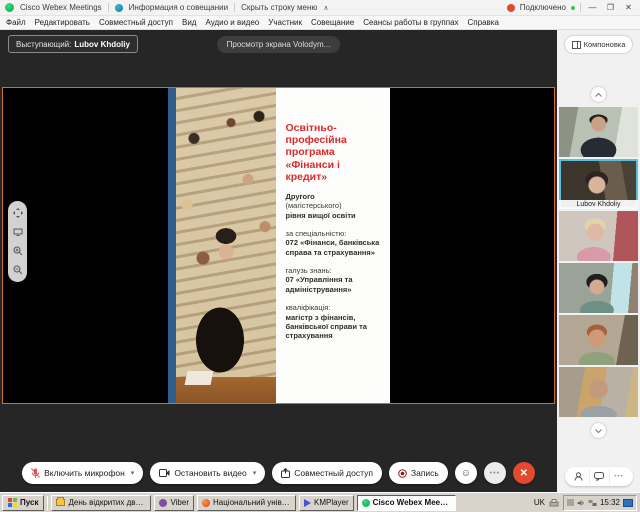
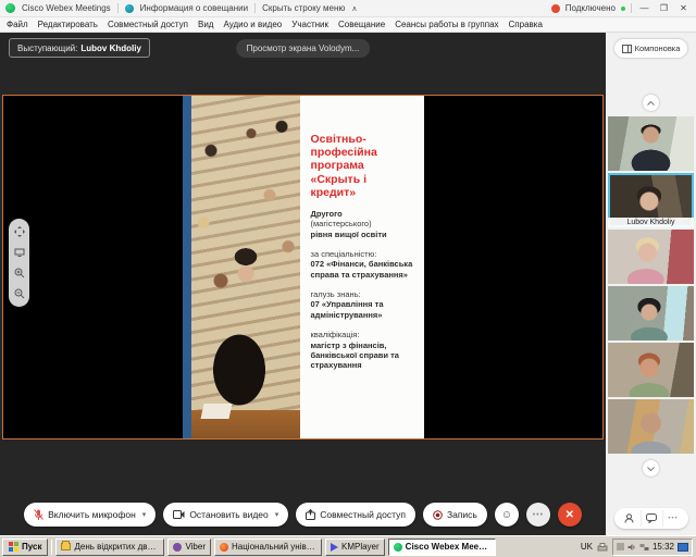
  Cisco Webex Meetings
  Информация о совещании
  Скрыть строку меню
  Подключено
  —
  ❐
  ✕
  Файл
  Редактировать
  Совместный доступ
  Вид
  Аудио и видео
  Участник
  Совещание
  Сеансы работы в группах
  Справка
  Выступающий:
  Lubov Khdoliy
  Просмотр экрана Volodym...
- Освітньо-професійна програма «Фінанси і кредит»
+ Освітньо-професійна програма «Скрыть і кредит»
  Другого
  (магістерського)
  рівня вищої освіти
  за спеціальністю:
  072 «Фінанси, банківська справа та страхування»
  галузь знань:
  07 «Управління та адміністрування»
  кваліфікація:
  магістр з фінансів, банківської справи та страхування
  Включить микрофон
  Остановить видео
  Совместный доступ
  Запись
  ☺
  ✕
  Компоновка
  Пуск
  День відкритих двер
  Viber
  Національний універ
  KMPlayer
  Cisco Webex Meetin
  UK
  15:32
